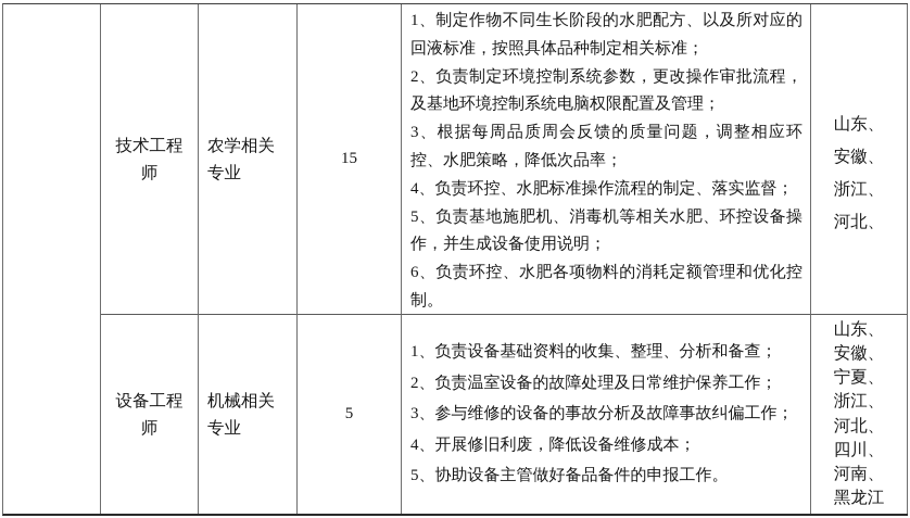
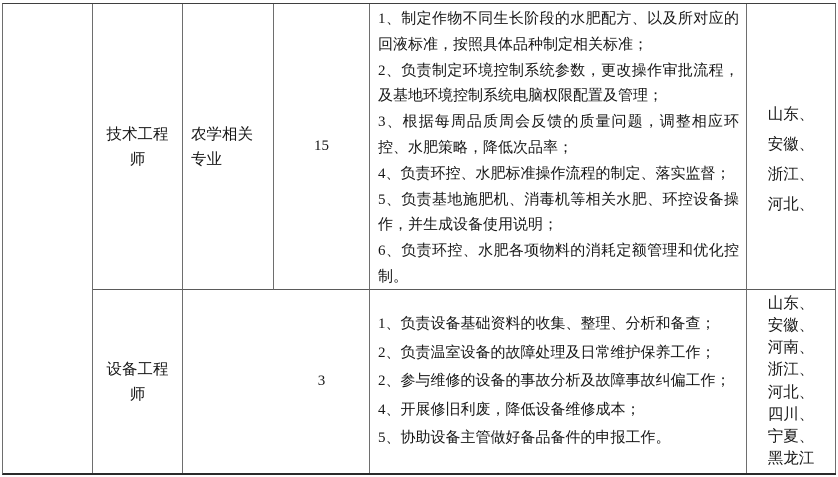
  技术工程师
  农学相关专业
  15
  1、制定作物不同生长阶段的水肥配方、以及所对应的回液标准，按照具体品种制定相关标准；
  2、负责制定环境控制系统参数，更改操作审批流程，及基地环境控制系统电脑权限配置及管理；
  3、根据每周品质周会反馈的质量问题，调整相应环控、水肥策略，降低次品率；
  4、负责环控、水肥标准操作流程的制定、落实监督；
  5、负责基地施肥机、消毒机等相关水肥、环控设备操作，并生成设备使用说明；
  6、负责环控、水肥各项物料的消耗定额管理和优化控制。
  山东、
  安徽、
  浙江、
  河北、
  设备工程师
- 机械相关专业
- 5
+ 3
  1、负责设备基础资料的收集、整理、分析和备查；
  2、负责温室设备的故障处理及日常维护保养工作；
- 3、参与维修的设备的事故分析及故障事故纠偏工作；
+ 2、参与维修的设备的事故分析及故障事故纠偏工作；
  4、开展修旧利废，降低设备维修成本；
  5、协助设备主管做好备品备件的申报工作。
  山东、
  安徽、
- 宁夏、
+ 河南、
  浙江、
  河北、
  四川、
- 河南、
+ 宁夏、
  黑龙江
